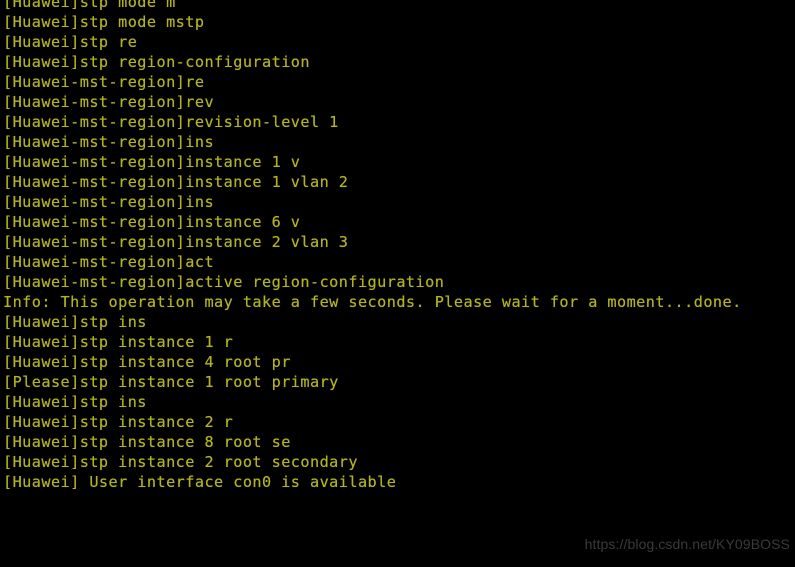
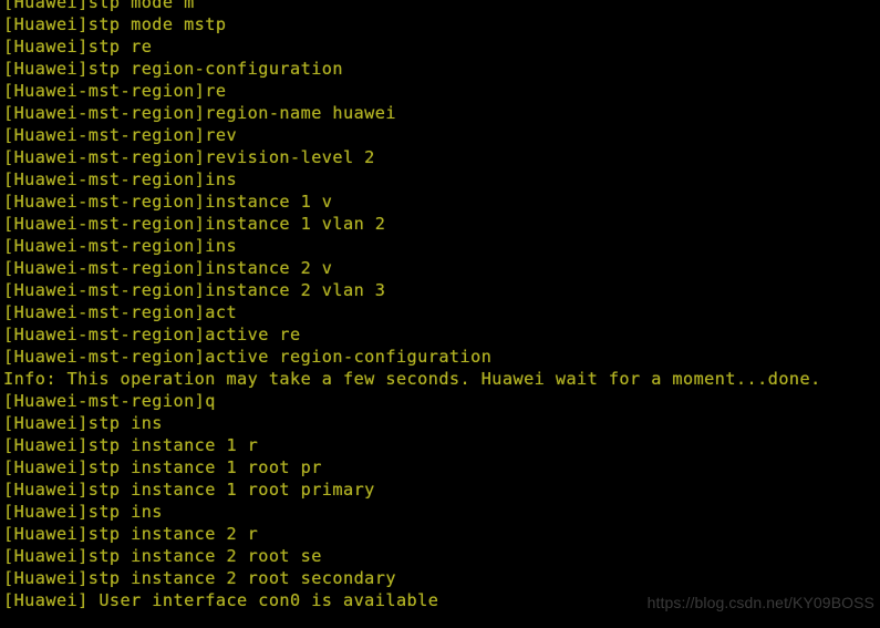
  [Huawei]stp mode m
  [Huawei]stp mode mstp
  [Huawei]stp re
  [Huawei]stp region-configuration
  [Huawei-mst-region]re
+ [Huawei-mst-region]region-name huawei
  [Huawei-mst-region]rev
- [Huawei-mst-region]revision-level 1
+ [Huawei-mst-region]revision-level 2
  [Huawei-mst-region]ins
  [Huawei-mst-region]instance 1 v
  [Huawei-mst-region]instance 1 vlan 2
  [Huawei-mst-region]ins
- [Huawei-mst-region]instance 6 v
+ [Huawei-mst-region]instance 2 v
  [Huawei-mst-region]instance 2 vlan 3
  [Huawei-mst-region]act
+ [Huawei-mst-region]active re
  [Huawei-mst-region]active region-configuration
- Info: This operation may take a few seconds. Please wait for a moment...done.
+ Info: This operation may take a few seconds. Huawei wait for a moment...done.
+ [Huawei-mst-region]q
  [Huawei]stp ins
  [Huawei]stp instance 1 r
- [Huawei]stp instance 4 root pr
+ [Huawei]stp instance 1 root pr
- [Please]stp instance 1 root primary
+ [Huawei]stp instance 1 root primary
  [Huawei]stp ins
  [Huawei]stp instance 2 r
- [Huawei]stp instance 8 root se
+ [Huawei]stp instance 2 root se
  [Huawei]stp instance 2 root secondary
  [Huawei] User interface con0 is available
  https://blog.csdn.net/KY09BOSS
